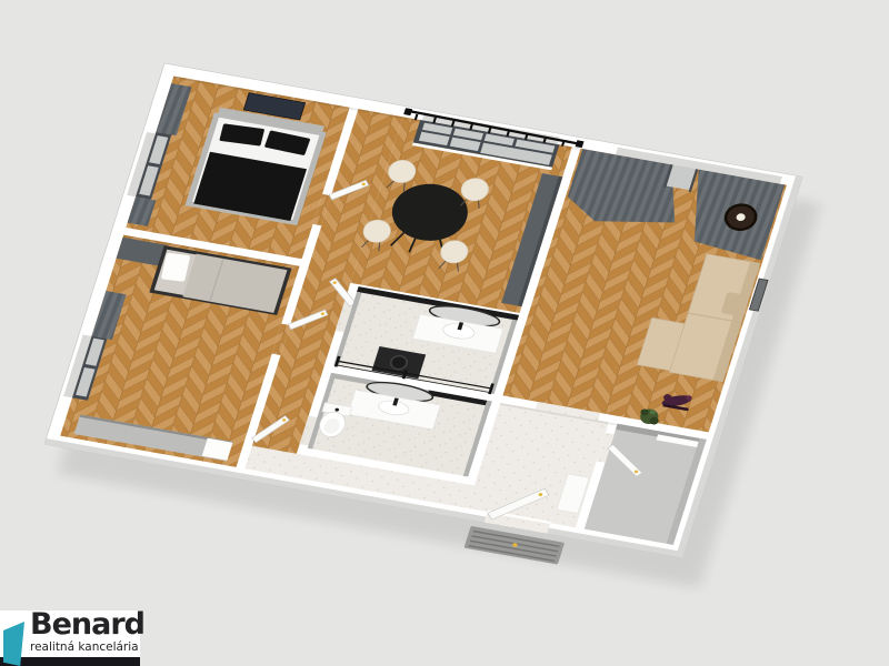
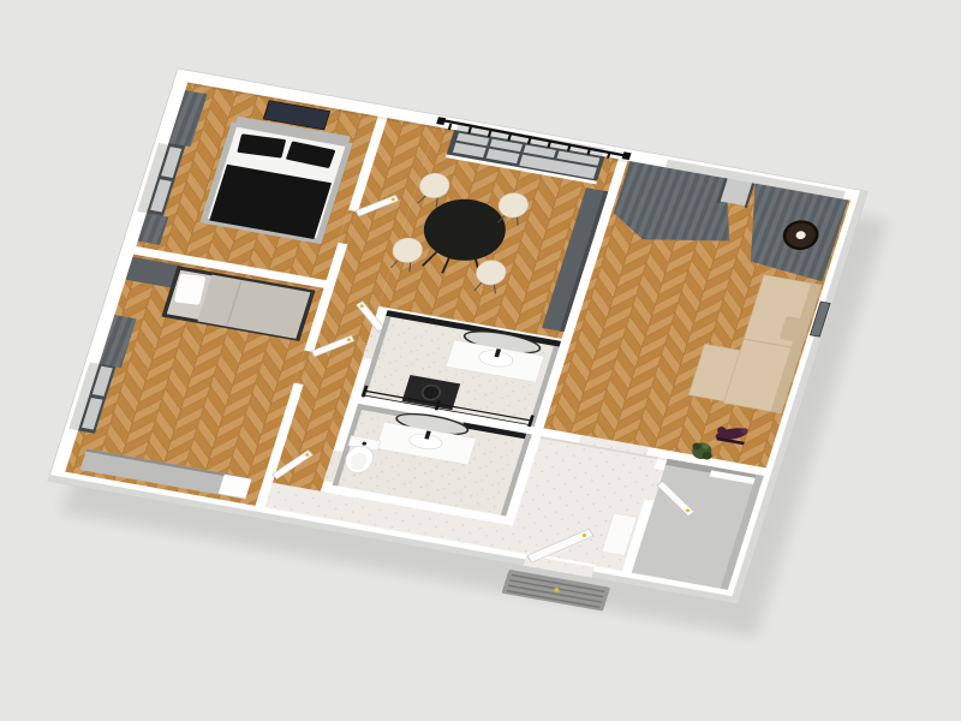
- Benard
- realitná kancelária
